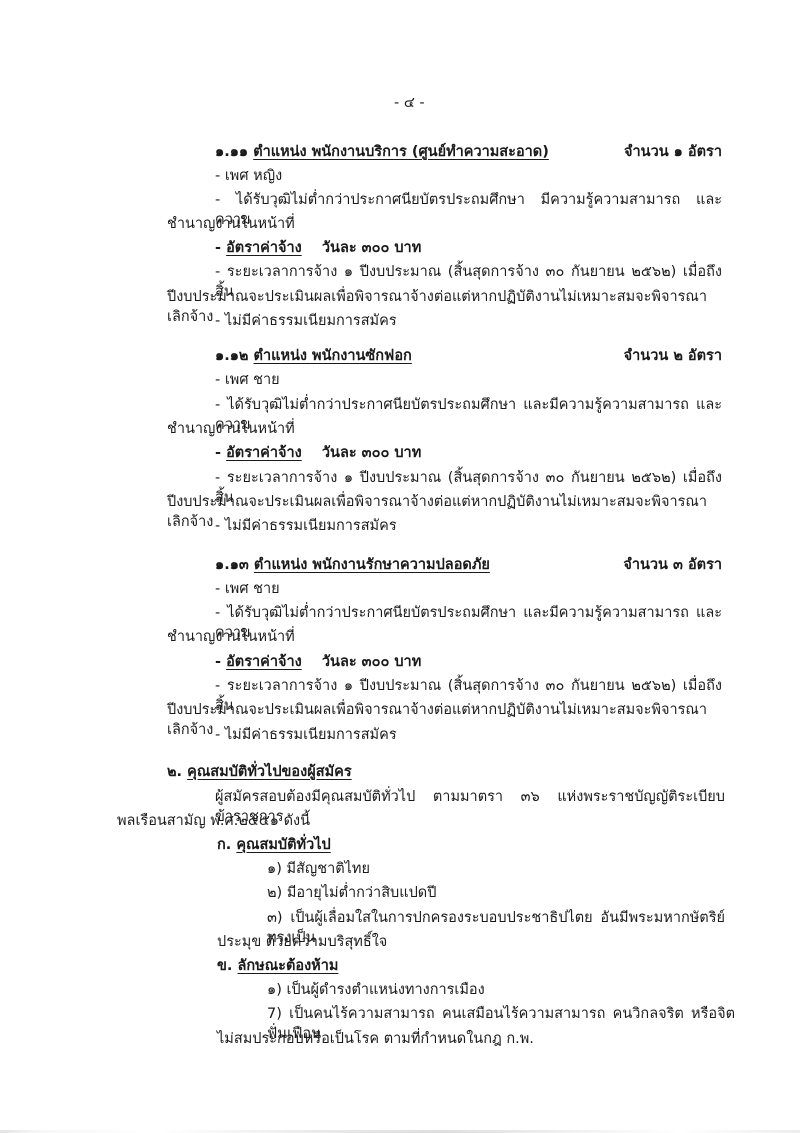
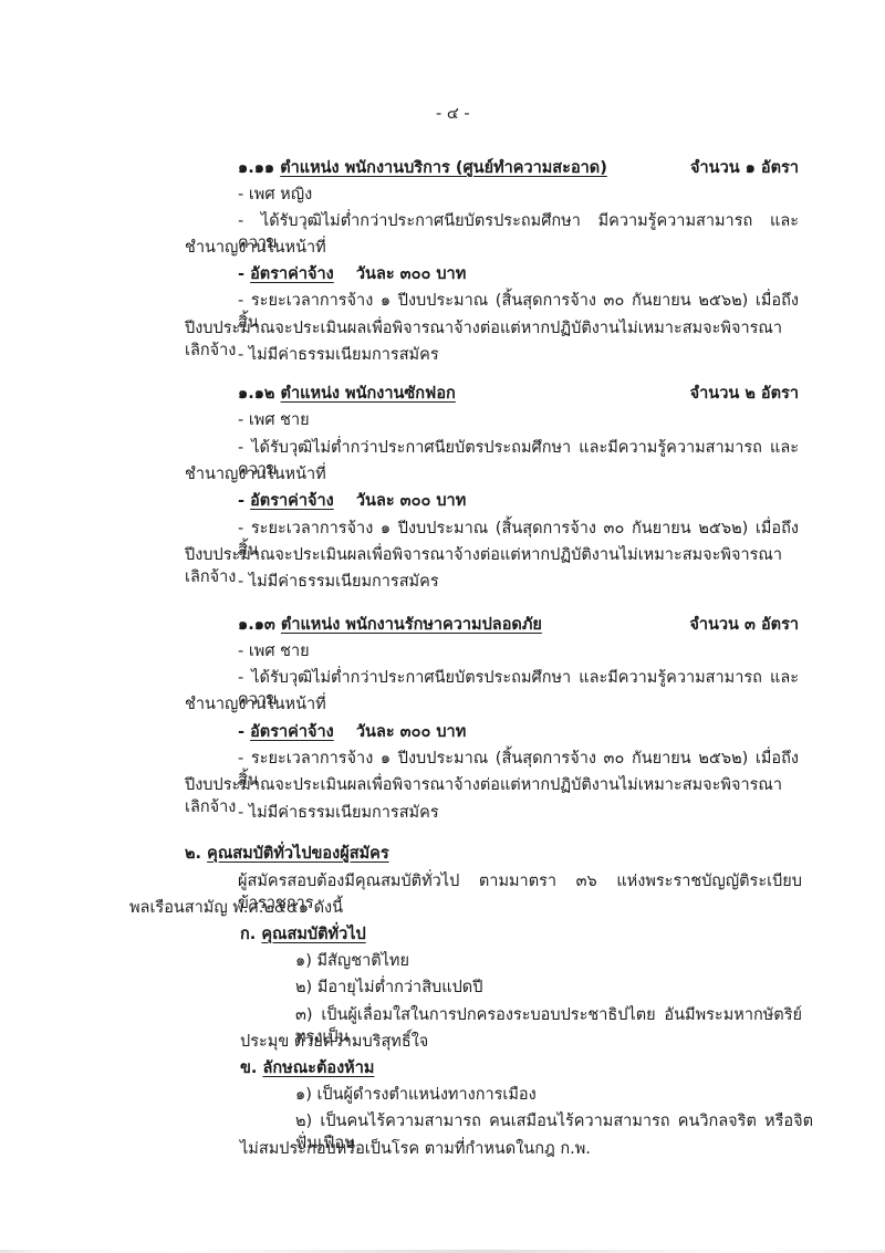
  - ๔ -
  ๑.๑๑ ตำแหน่ง พนักงานบริการ (ศูนย์ทำความสะอาด)
  จำนวน ๑ อัตรา
  - เพศ หญิง
  - ได้รับวุฒิไม่ต่ำกว่าประกาศนียบัตรประถมศึกษา มีความรู้ความสามารถ และความ
  ชำนาญงานในหน้าที่
  - อัตราค่าจ้าง วันละ ๓๐๐ บาท
  - ระยะเวลาการจ้าง ๑ ปีงบประมาณ (สิ้นสุดการจ้าง ๓๐ กันยายน ๒๕๖๒) เมื่อถึงสิ้น
  ปีงบประมาณจะประเมินผลเพื่อพิจารณาจ้างต่อแต่หากปฏิบัติงานไม่เหมาะสมจะพิจารณาเลิกจ้าง
  - ไม่มีค่าธรรมเนียมการสมัคร
  ๑.๑๒ ตำแหน่ง พนักงานซักฟอก
  จำนวน ๒ อัตรา
  - เพศ ชาย
  - ได้รับวุฒิไม่ต่ำกว่าประกาศนียบัตรประถมศึกษา และมีความรู้ความสามารถ และความ
  ชำนาญงานในหน้าที่
  - อัตราค่าจ้าง วันละ ๓๐๐ บาท
  - ระยะเวลาการจ้าง ๑ ปีงบประมาณ (สิ้นสุดการจ้าง ๓๐ กันยายน ๒๕๖๒) เมื่อถึงสิ้น
  ปีงบประมาณจะประเมินผลเพื่อพิจารณาจ้างต่อแต่หากปฏิบัติงานไม่เหมาะสมจะพิจารณาเลิกจ้าง
  - ไม่มีค่าธรรมเนียมการสมัคร
  ๑.๑๓ ตำแหน่ง พนักงานรักษาความปลอดภัย
  จำนวน ๓ อัตรา
  - เพศ ชาย
  - ได้รับวุฒิไม่ต่ำกว่าประกาศนียบัตรประถมศึกษา และมีความรู้ความสามารถ และความ
  ชำนาญงานในหน้าที่
  - อัตราค่าจ้าง วันละ ๓๐๐ บาท
  - ระยะเวลาการจ้าง ๑ ปีงบประมาณ (สิ้นสุดการจ้าง ๓๐ กันยายน ๒๕๖๒) เมื่อถึงสิ้น
  ปีงบประมาณจะประเมินผลเพื่อพิจารณาจ้างต่อแต่หากปฏิบัติงานไม่เหมาะสมจะพิจารณาเลิกจ้าง
  - ไม่มีค่าธรรมเนียมการสมัคร
  ๒. คุณสมบัติทั่วไปของผู้สมัคร
  ผู้สมัครสอบต้องมีคุณสมบัติทั่วไป ตามมาตรา ๓๖ แห่งพระราชบัญญัติระเบียบข้าราชการ
  พลเรือนสามัญ พ.ศ.๒๕๕๑ ดังนี้
  ก. คุณสมบัติทั่วไป
  ๑) มีสัญชาติไทย
  ๒) มีอายุไม่ต่ำกว่าสิบแปดปี
  ๓) เป็นผู้เลื่อมใสในการปกครองระบอบประชาธิปไตย อันมีพระมหากษัตริย์ทรงเป็น
  ประมุข ด้วยความบริสุทธิ์ใจ
  ข. ลักษณะต้องห้าม
  ๑) เป็นผู้ดำรงตำแหน่งทางการเมือง
- 7) เป็นคนไร้ความสามารถ คนเสมือนไร้ความสามารถ คนวิกลจริต หรือจิตฟั่นเฟือน
+ ๒) เป็นคนไร้ความสามารถ คนเสมือนไร้ความสามารถ คนวิกลจริต หรือจิตฟั่นเฟือน
  ไม่สมประกอบหรือเป็นโรค ตามที่กำหนดในกฎ ก.พ.
